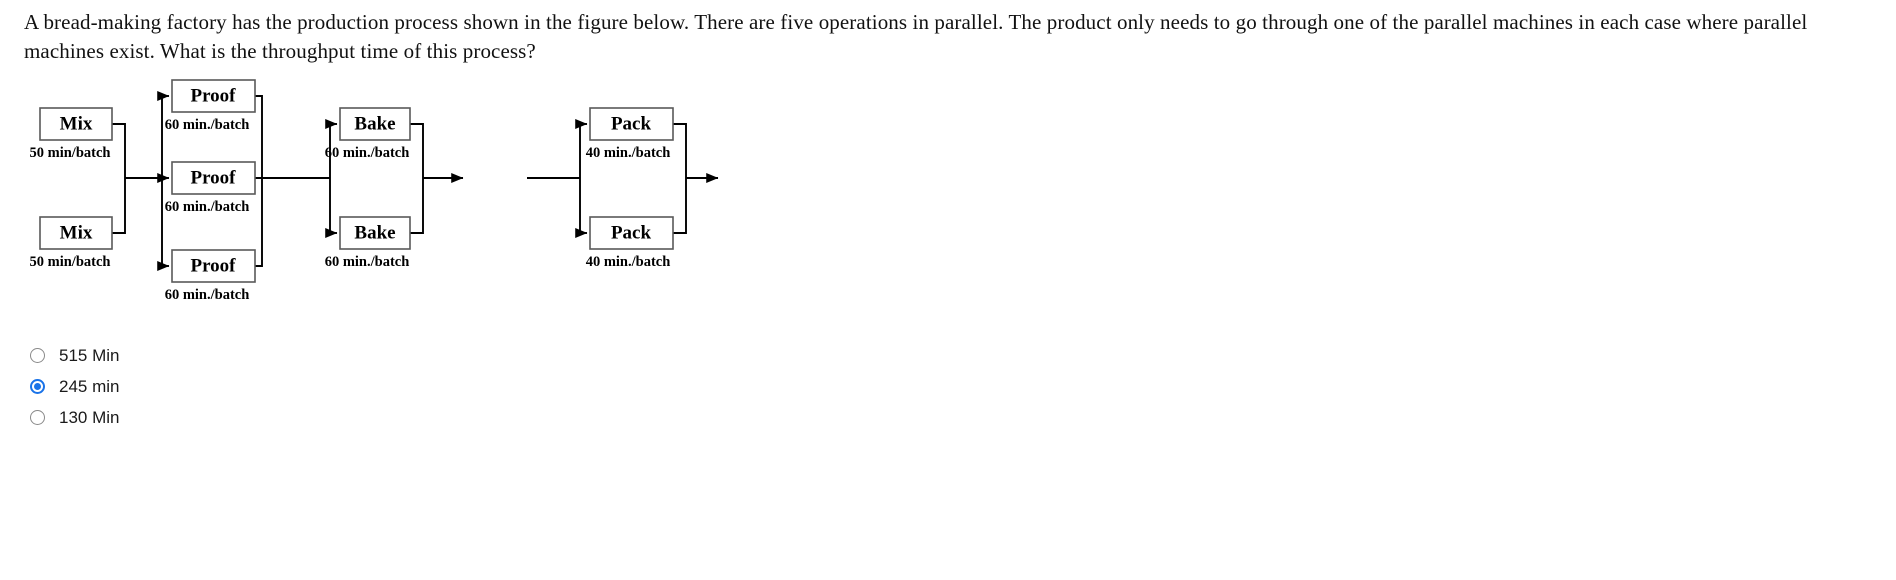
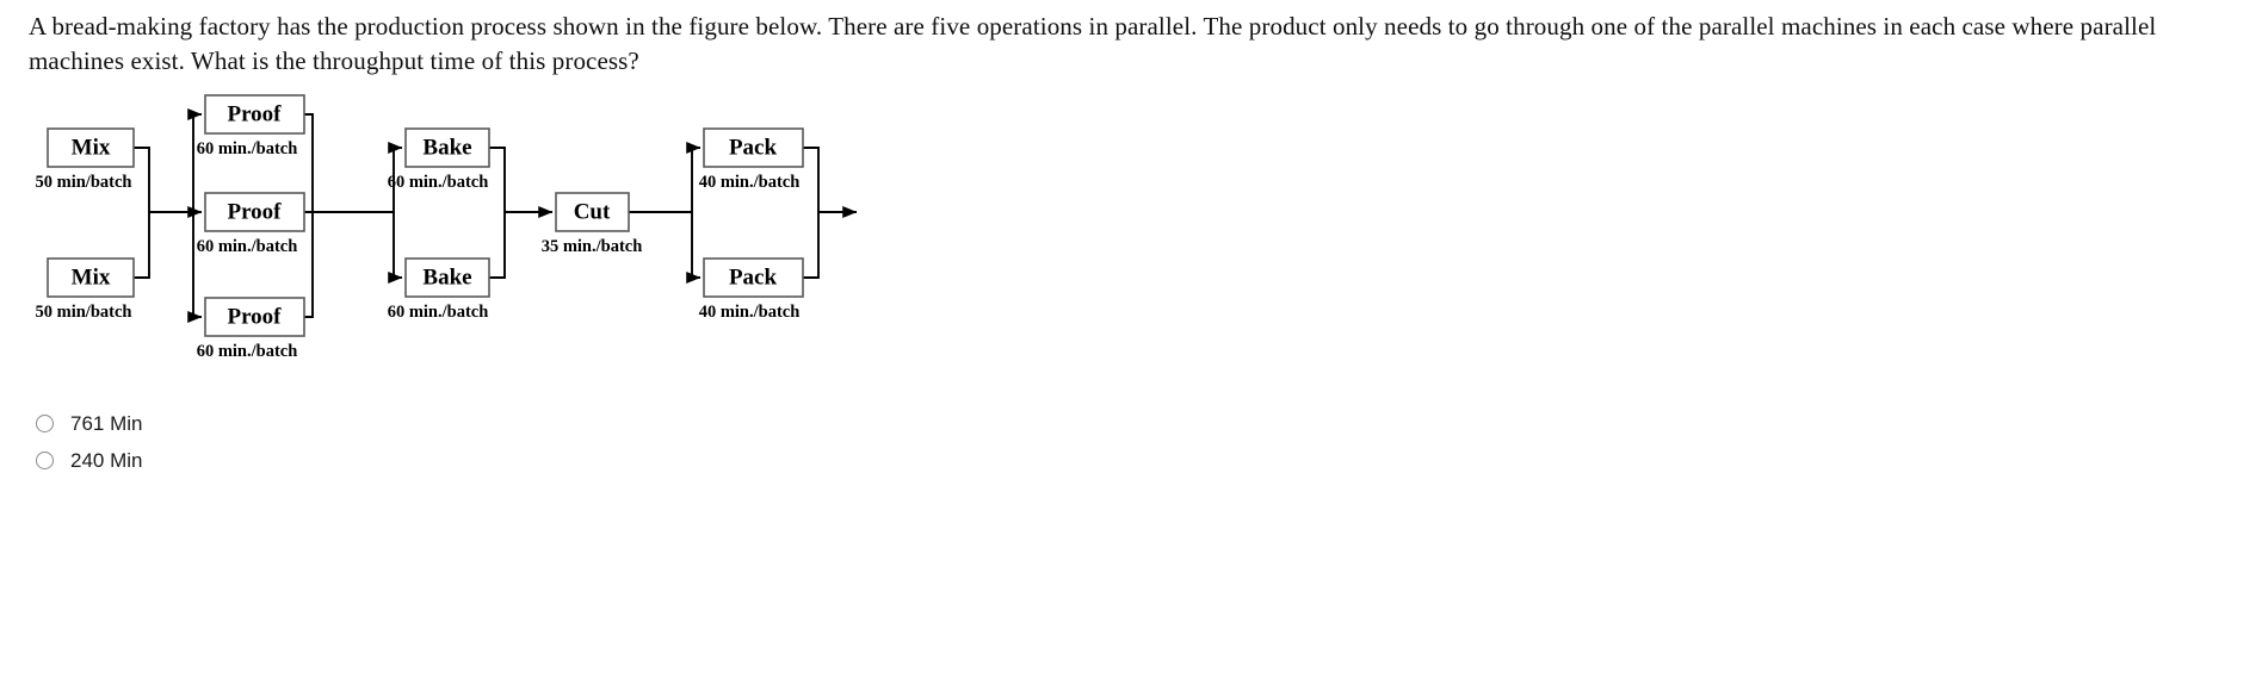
  A bread-making factory has the production process shown in the figure below. There are five operations in parallel. The product only needs to go through one of the parallel machines in each case where parallel machines exist. What is the throughput time of this process?
  Mix
  50 min/batch
  Mix
  50 min/batch
  Proof
  60 min./batch
  Proof
  60 min./batch
  Proof
  60 min./batch
  Bake
  60 min./batch
  Bake
  60 min./batch
+ Cut
+ 35 min./batch
  Pack
  40 min./batch
  Pack
  40 min./batch
- 515 Min
+ 761 Min
- 245 min
- 130 Min
+ 240 Min
